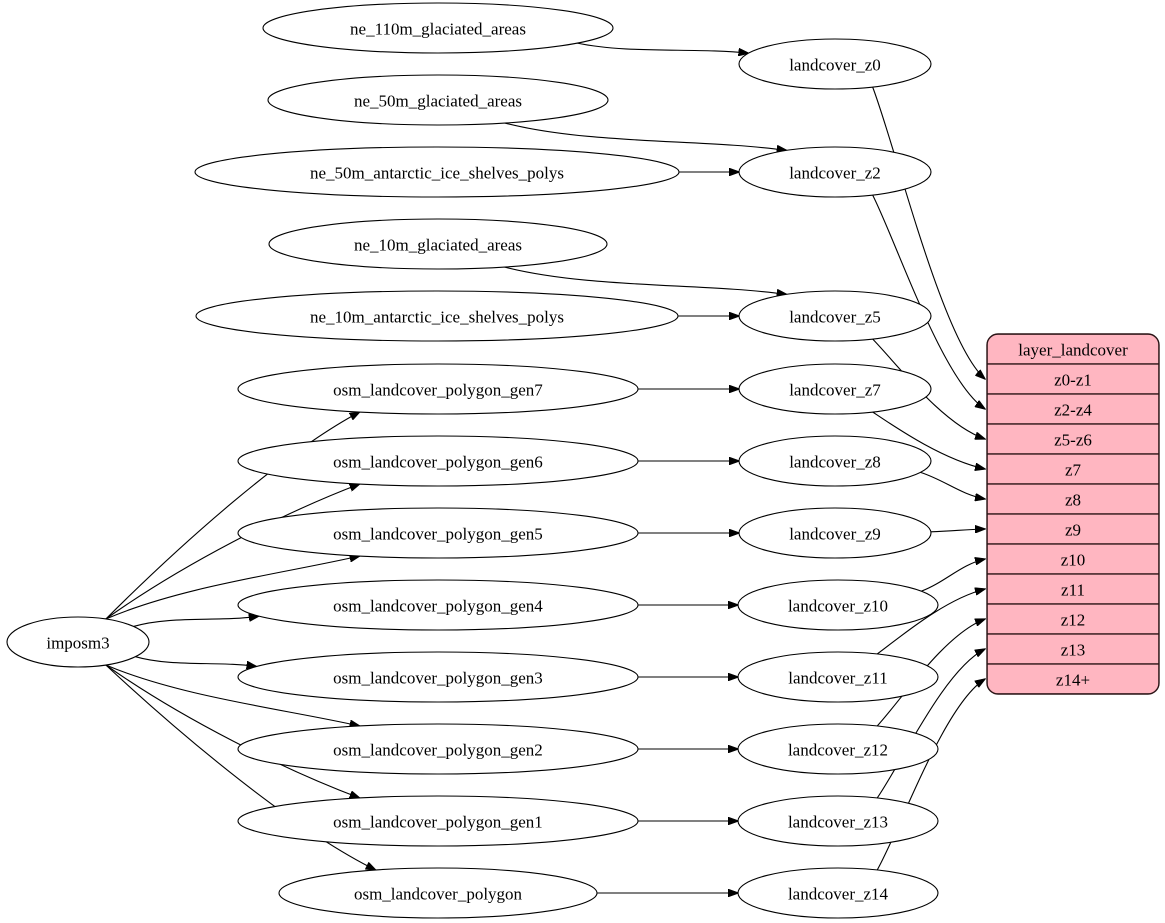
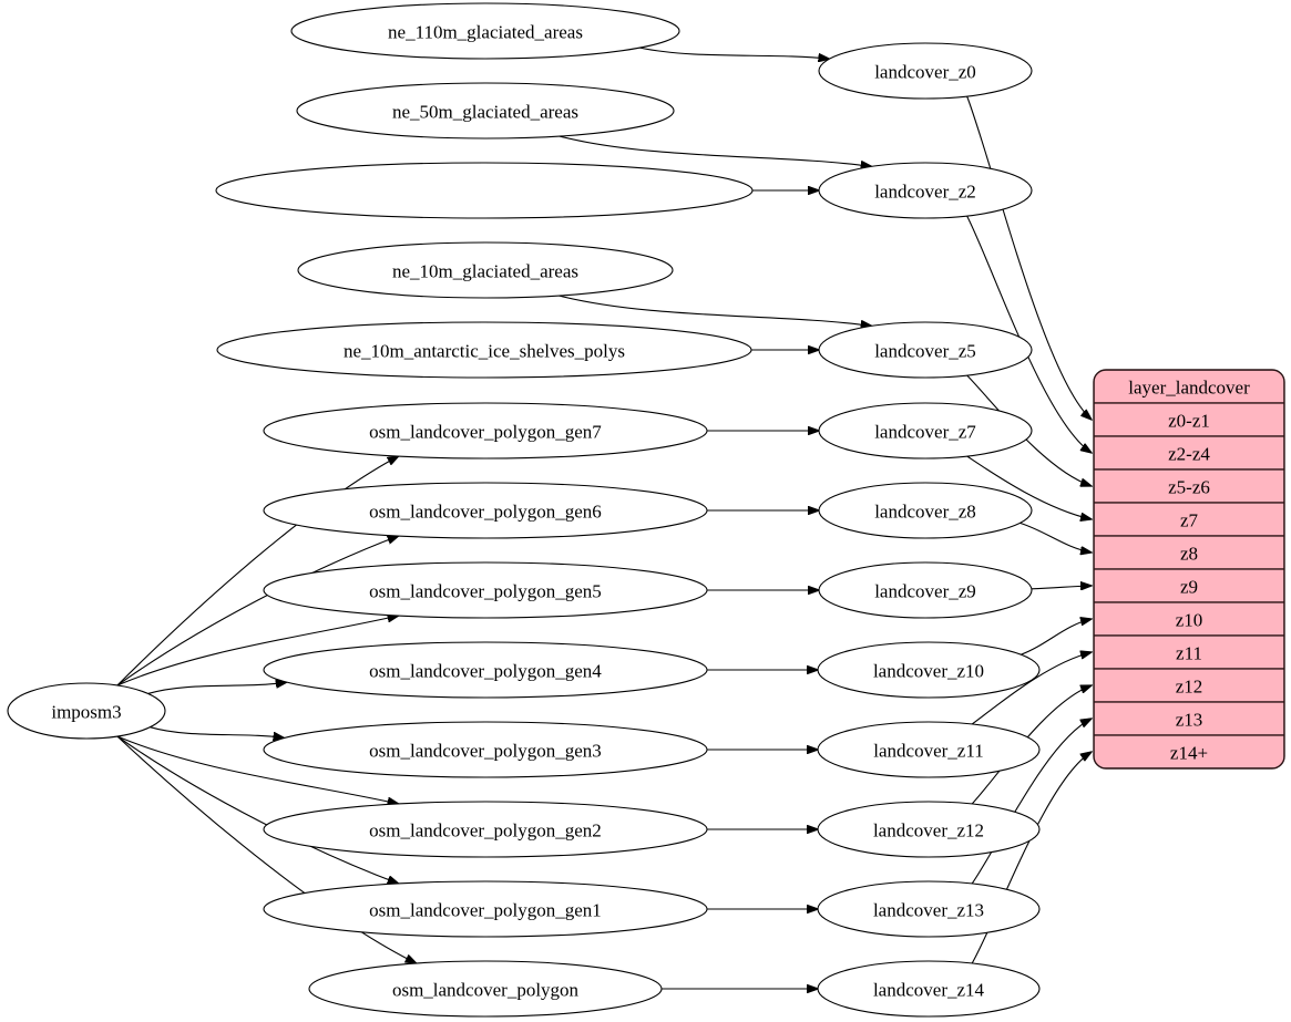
  ne_110m_glaciated_areas
  ne_50m_glaciated_areas
- ne_50m_antarctic_ice_shelves_polys
  ne_10m_glaciated_areas
  ne_10m_antarctic_ice_shelves_polys
  osm_landcover_polygon_gen7
  osm_landcover_polygon_gen6
  osm_landcover_polygon_gen5
  osm_landcover_polygon_gen4
  osm_landcover_polygon_gen3
  osm_landcover_polygon_gen2
  osm_landcover_polygon_gen1
  osm_landcover_polygon
  landcover_z0
  landcover_z2
  landcover_z5
  landcover_z7
  landcover_z8
  landcover_z9
  landcover_z10
  landcover_z11
  landcover_z12
  landcover_z13
  landcover_z14
  imposm3
  layer_landcover
  z0-z1
  z2-z4
  z5-z6
  z7
  z8
  z9
  z10
  z11
  z12
  z13
  z14+
